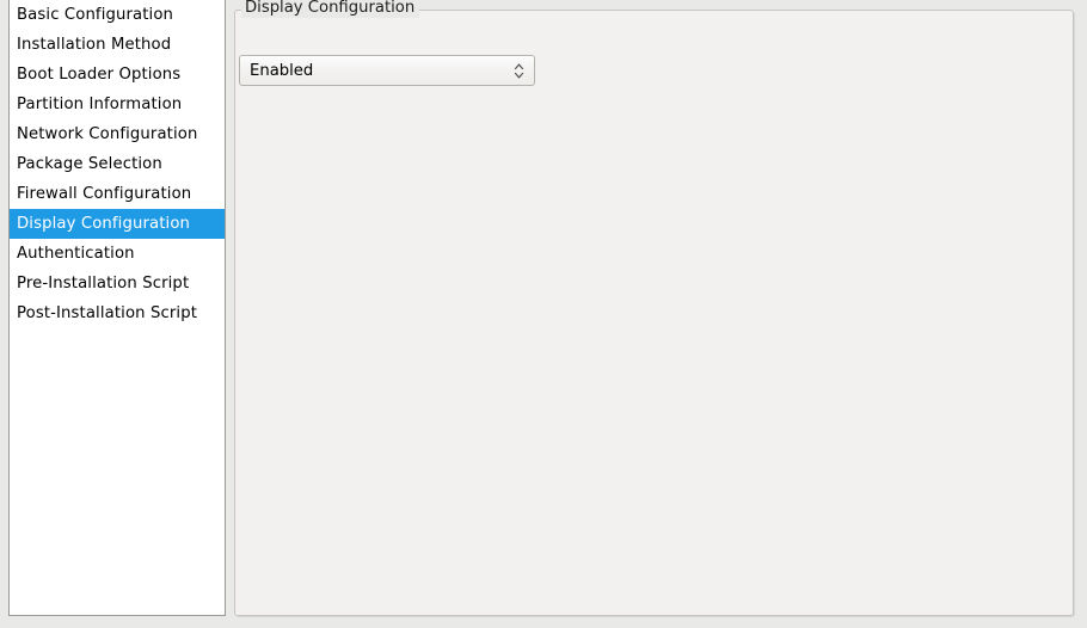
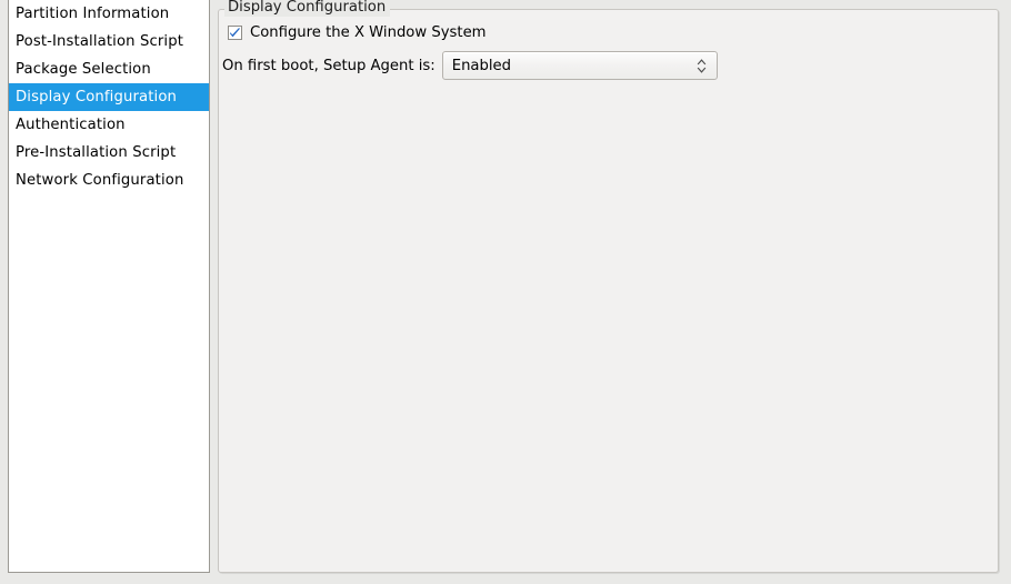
- Basic Configuration
- Installation Method
- Boot Loader Options
  Partition Information
- Network Configuration
+ Post-Installation Script
  Package Selection
- Firewall Configuration
  Display Configuration
  Authentication
  Pre-Installation Script
- Post-Installation Script
+ Network Configuration
+ Configure the X Window System
+ On first boot, Setup Agent is:
  Enabled
  Display Configuration
